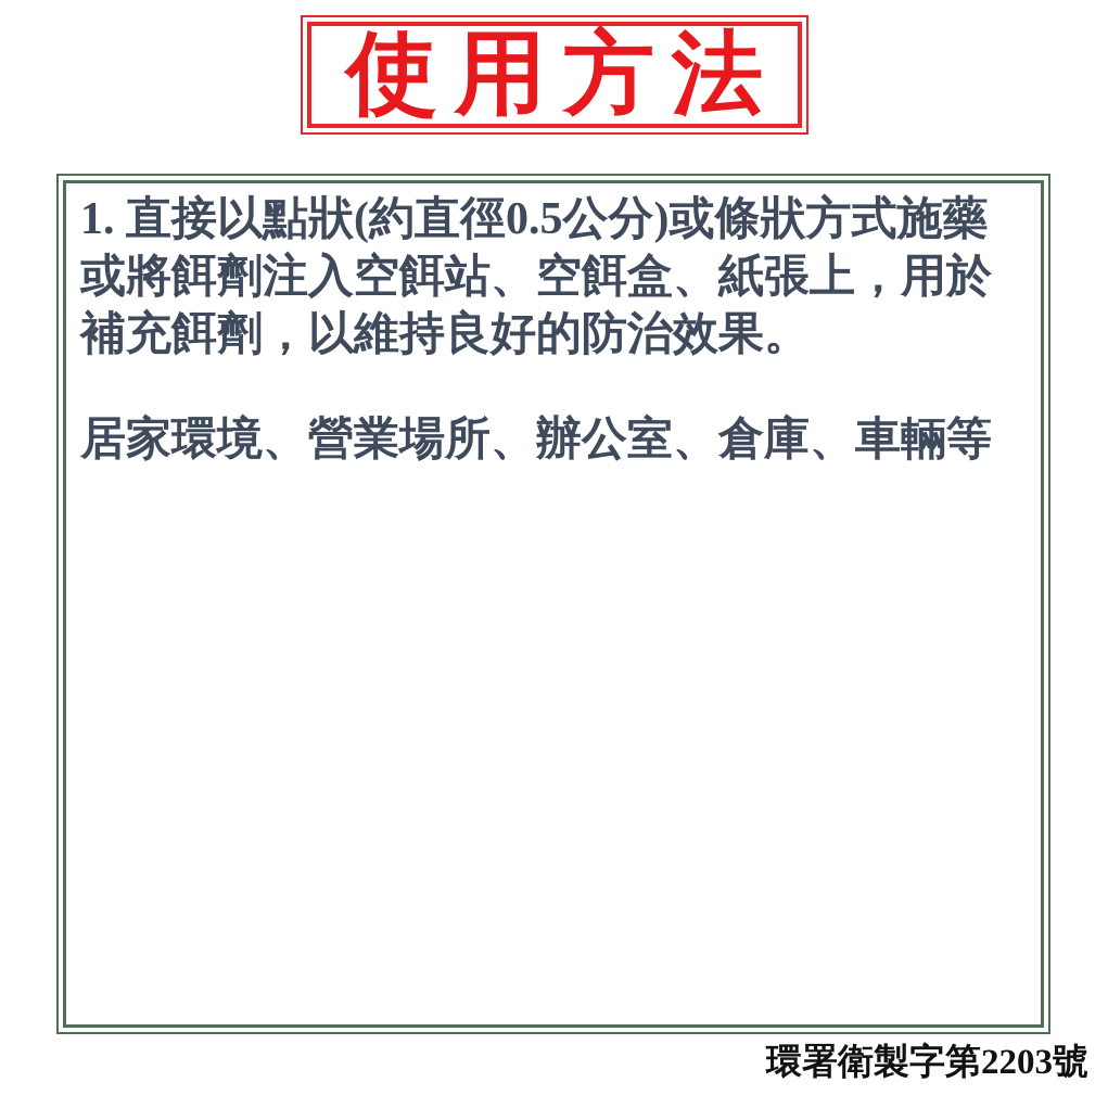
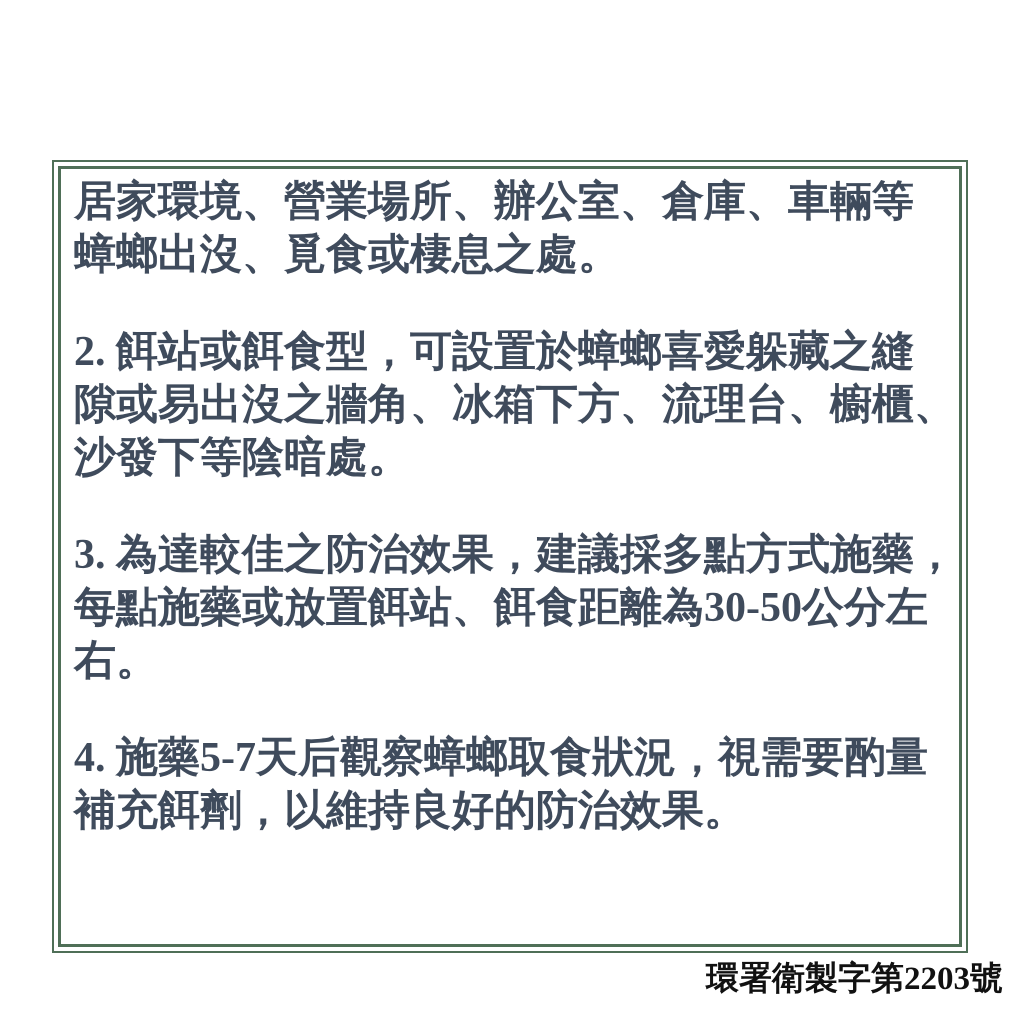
- 使用方法
- 1. 直接以點狀(約直徑0.5公分)或條狀方式施藥
- 或將餌劑注入空餌站、空餌盒、紙張上，用於
- 補充餌劑，以維持良好的防治效果。
+ 居家環境、營業場所、辦公室、倉庫、車輛等
+ 蟑螂出沒、覓食或棲息之處。
+ 2. 餌站或餌食型，可設置於蟑螂喜愛躲藏之縫
+ 隙或易出沒之牆角、冰箱下方、流理台、櫥櫃、
+ 沙發下等陰暗處。
+ 3. 為達較佳之防治效果，建議採多點方式施藥，
+ 每點施藥或放置餌站、餌食距離為30-50公分左
+ 右。
+ 4. 施藥5-7天后觀察蟑螂取食狀況，視需要酌量
- 居家環境、營業場所、辦公室、倉庫、車輛等
+ 補充餌劑，以維持良好的防治效果。
  環署衛製字第2203號
